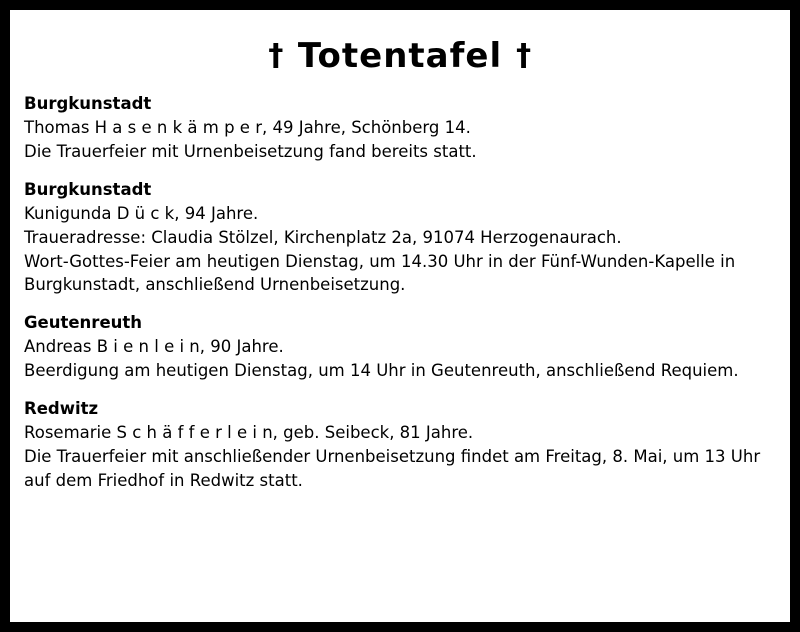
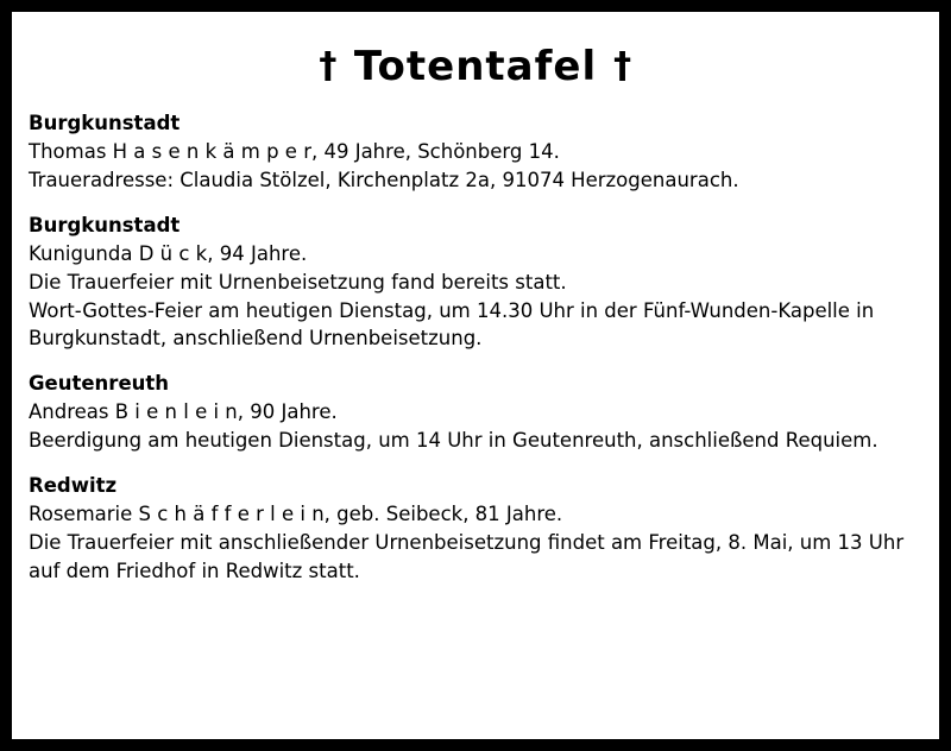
  † Totentafel †
  Burgkunstadt
  Thomas H a s e n k ä m p e r, 49 Jahre, Schönberg 14.
- Die Trauerfeier mit Urnenbeisetzung fand bereits statt.
+ Traueradresse: Claudia Stölzel, Kirchenplatz 2a, 91074 Herzogenaurach.
  Burgkunstadt
  Kunigunda D ü c k, 94 Jahre.
- Traueradresse: Claudia Stölzel, Kirchenplatz 2a, 91074 Herzogenaurach.
+ Die Trauerfeier mit Urnenbeisetzung fand bereits statt.
  Wort-Gottes-Feier am heutigen Dienstag, um 14.30 Uhr in der Fünf-Wunden-Kapelle in Burgkunstadt, anschließend Urnenbeisetzung.
  Geutenreuth
  Andreas B i e n l e i n, 90 Jahre.
  Beerdigung am heutigen Dienstag, um 14 Uhr in Geutenreuth, anschließend Requiem.
  Redwitz
  Rosemarie S c h ä f f e r l e i n, geb. Seibeck, 81 Jahre.
  Die Trauerfeier mit anschließender Urnenbeisetzung findet am Freitag, 8. Mai, um 13 Uhr auf dem Friedhof in Redwitz statt.
